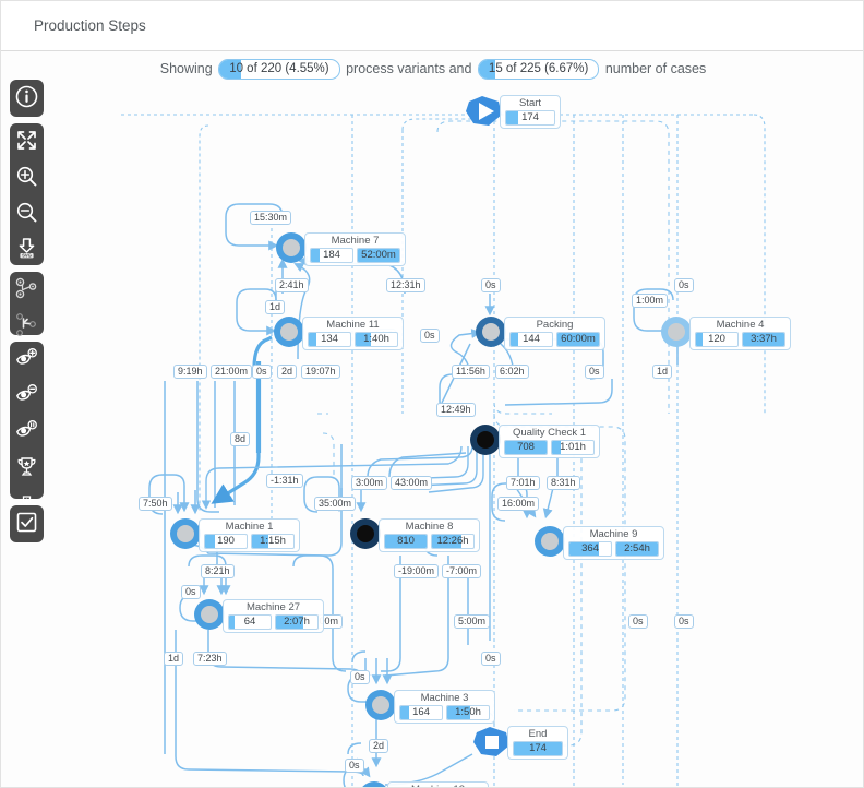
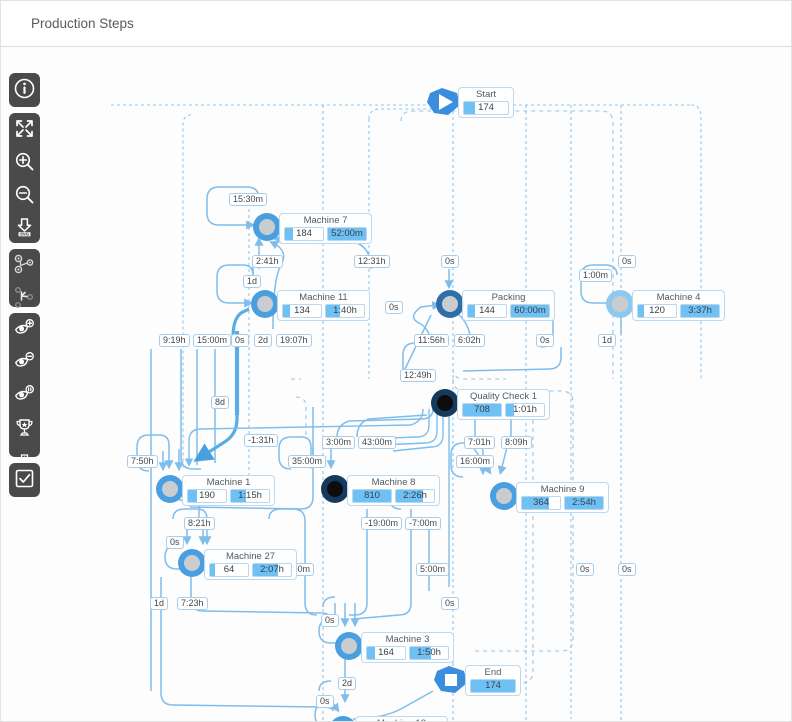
  Production Steps
- Showing 10 of 220 (4.55%) process variants and 15 of 225 (6.67%) number of cases
  Start
  174
  End
  174
  Machine 7
  184
  52:00m
  Machine 11
  134
  1:40h
  Packing
  144
  60:00m
  Machine 4
  120
  3:37h
  Quality Check 1
  708
  1:01h
  Machine 1
  190
  1:15h
  Machine 8
  810
- 12:26h
+ 2:26h
  Machine 9
  364
  2:54h
  Machine 27
  64
  2:07h
  Machine 3
  164
  1:50h
  15:30m
  2:41h
  12:31h
  0s
  0s
  1:00m
  1d
  0s
  9:19h
- 21:00m
+ 15:00m
  0s
  2d
  19:07h
  11:56h
  6:02h
  0s
  1d
  12:49h
  8d
  -1:31h
  3:00m
  43:00m
  7:01h
- 8:31h
+ 8:09h
  7:50h
  35:00m
  16:00m
  8:21h
  -19:00m
  -7:00m
  0s
  5:00m
  0s
  0s
  1d
  7:23h
  0s
  0s
  2d
  0s
